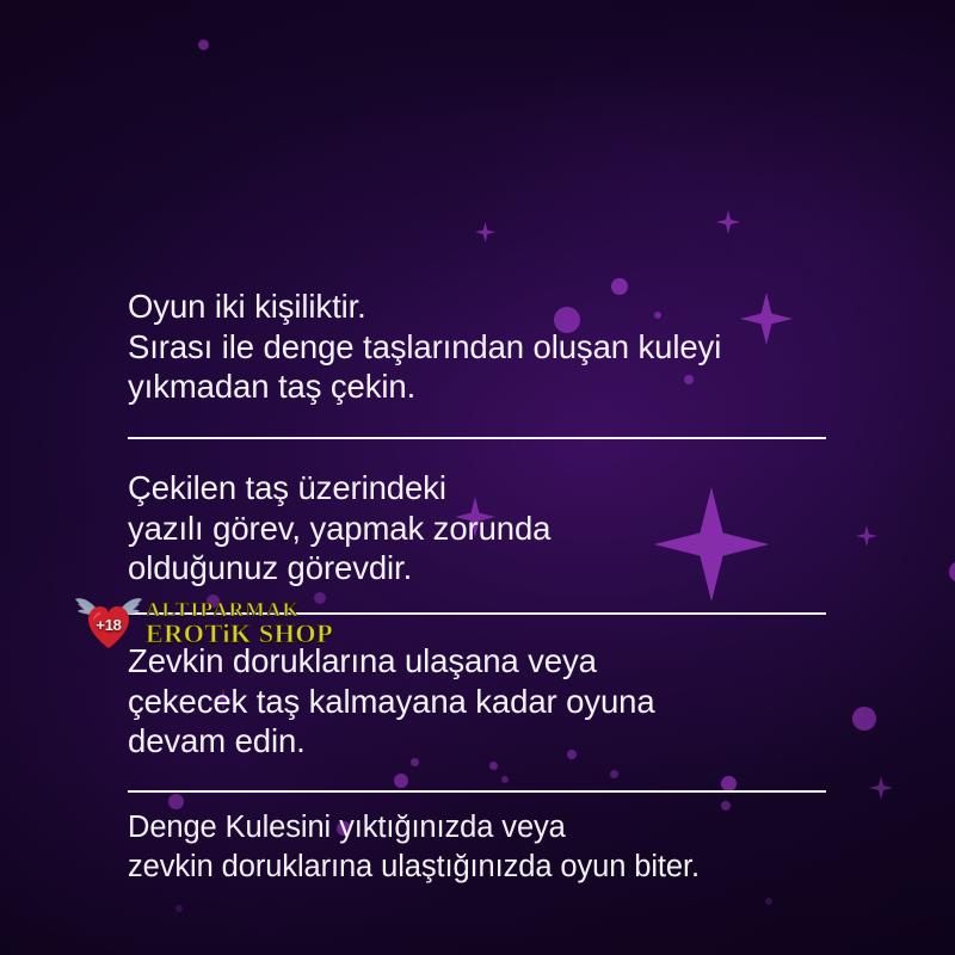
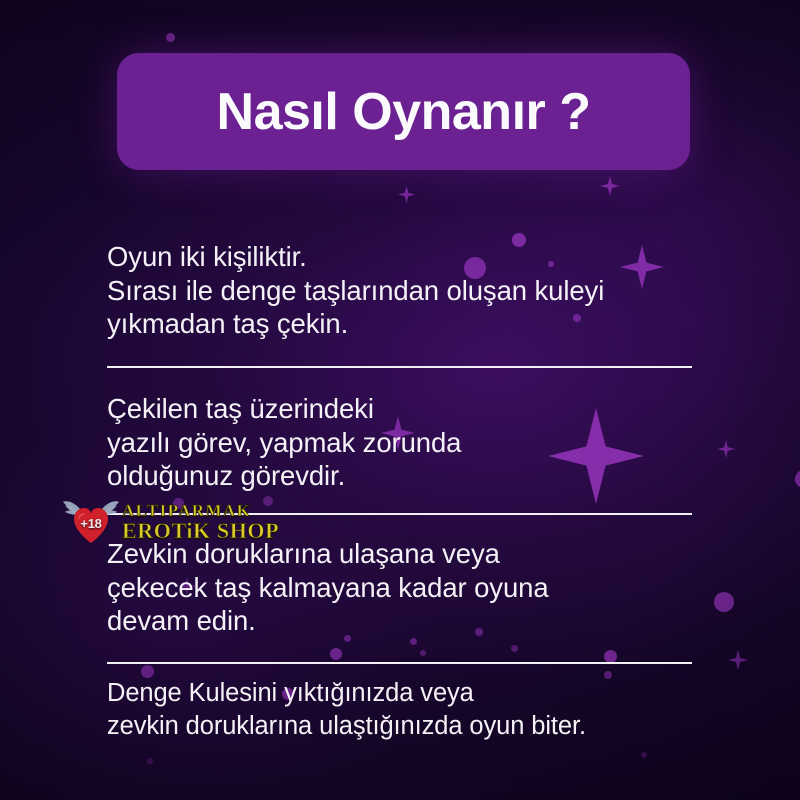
+ Nasıl Oynanır ?
  Oyun iki kişiliktir.
  Sırası ile denge taşlarından oluşan kuleyi
  yıkmadan taş çekin.
  Çekilen taş üzerindeki
  yazılı görev, yapmak zorunda
  olduğunuz görevdir.
  Zevkin doruklarına ulaşana veya
  çekecek taş kalmayana kadar oyuna
  devam edin.
  Denge Kulesini yıktığınızda veya
  zevkin doruklarına ulaştığınızda oyun biter.
  +18
  ALTIPARMAK
  EROTiK SHOP
